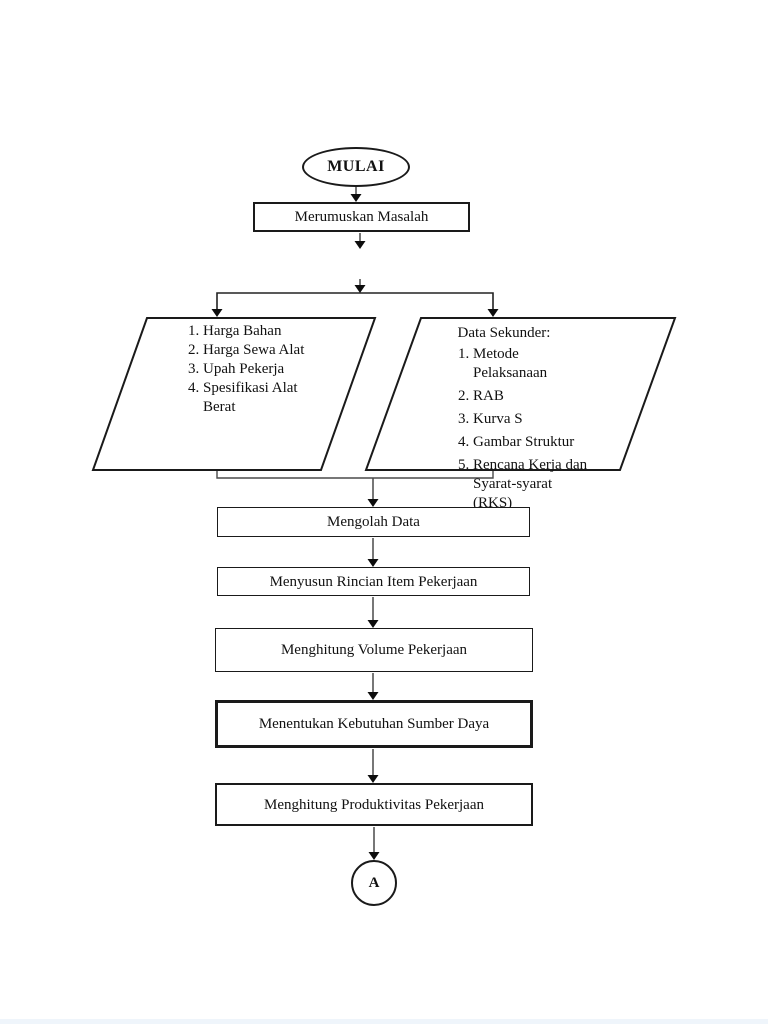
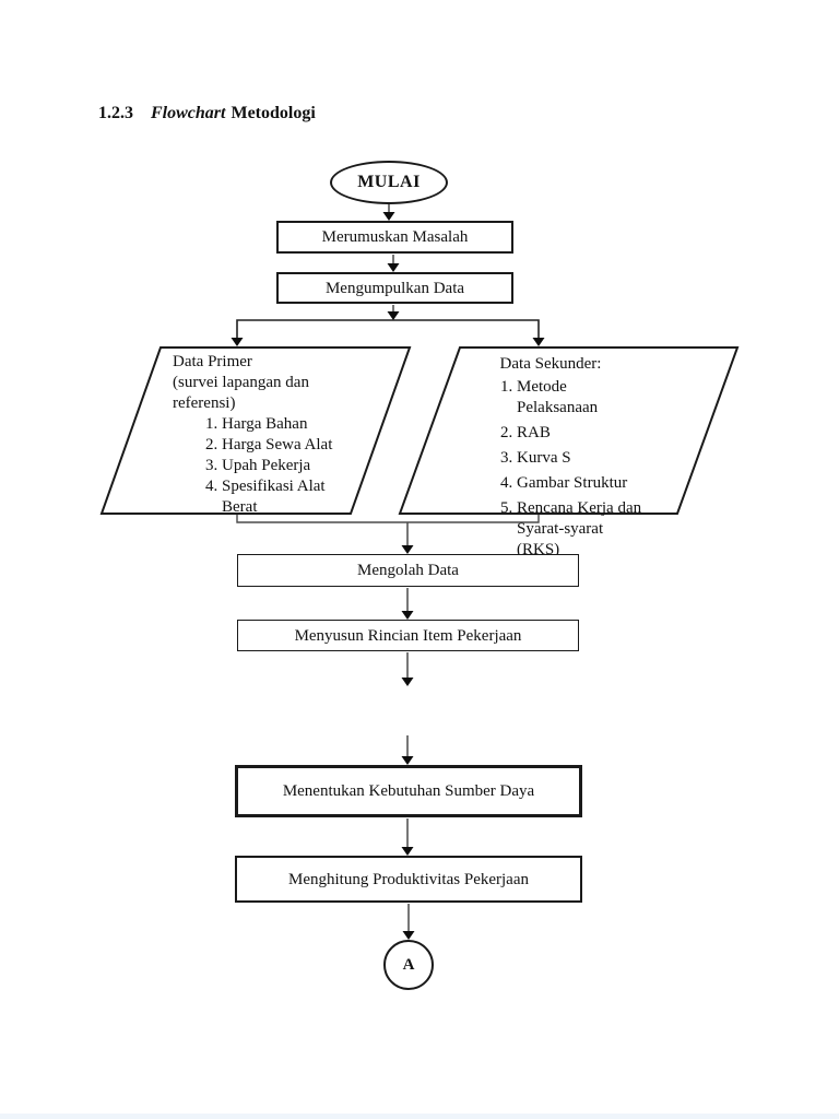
+ 1.2.3 Flowchart Metodologi
  MULAI
  Merumuskan Masalah
+ Mengumpulkan Data
+ Data Primer
+ (survei lapangan dan
+ referensi)
  Harga Bahan
  Harga Sewa Alat
  Upah Pekerja
  Spesifikasi Alat
  Berat
  Data Sekunder:
  Metode Pelaksanaan
  RAB
  Kurva S
  Gambar Struktur
  Rencana Kerja dan
  Syarat-syarat (RKS)
  Mengolah Data
  Menyusun Rincian Item Pekerjaan
- Menghitung Volume Pekerjaan
  Menentukan Kebutuhan Sumber Daya
  Menghitung Produktivitas Pekerjaan
  A
